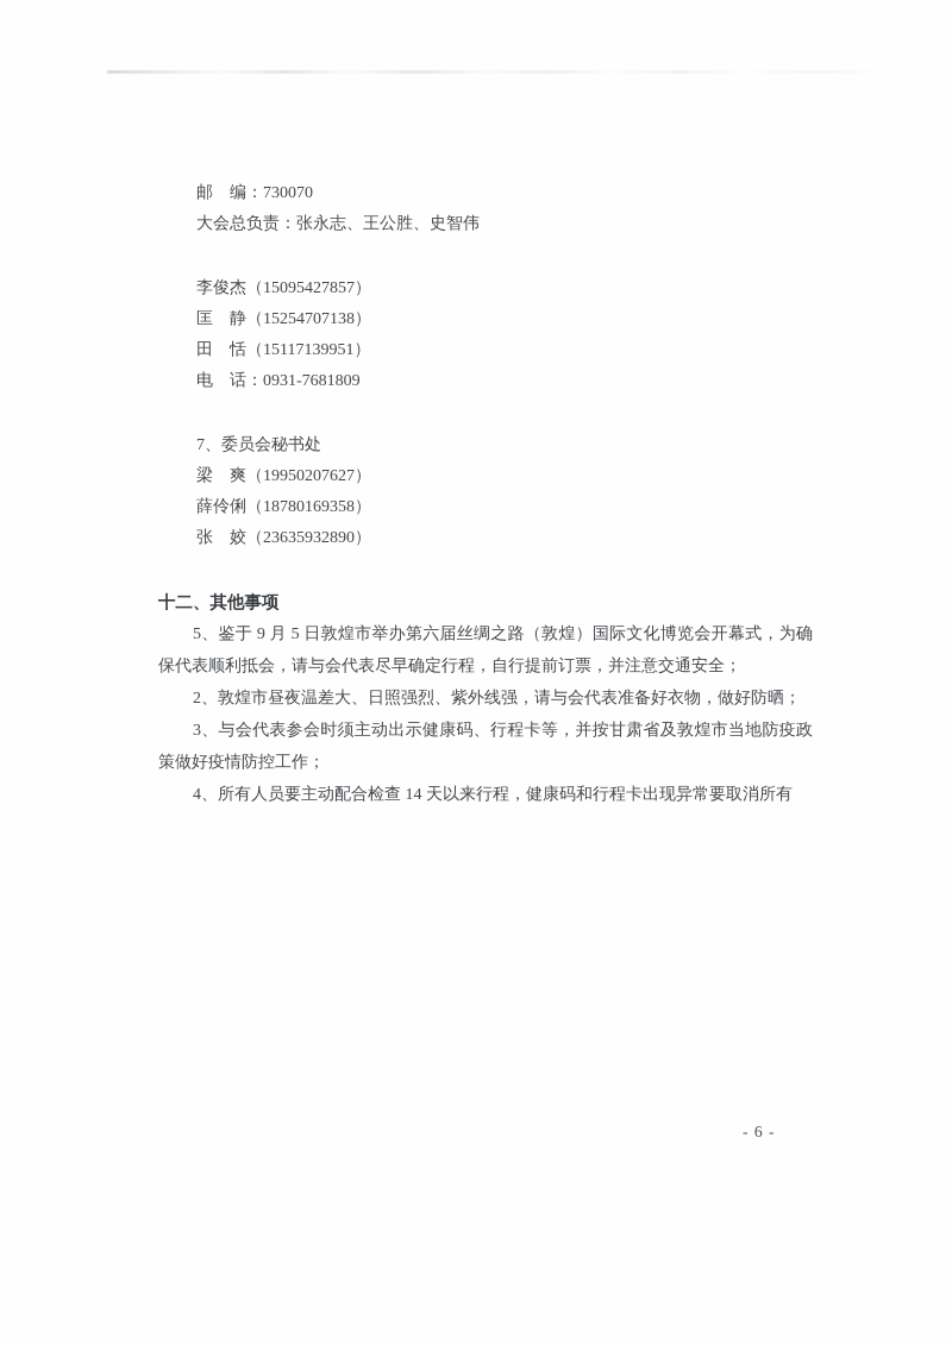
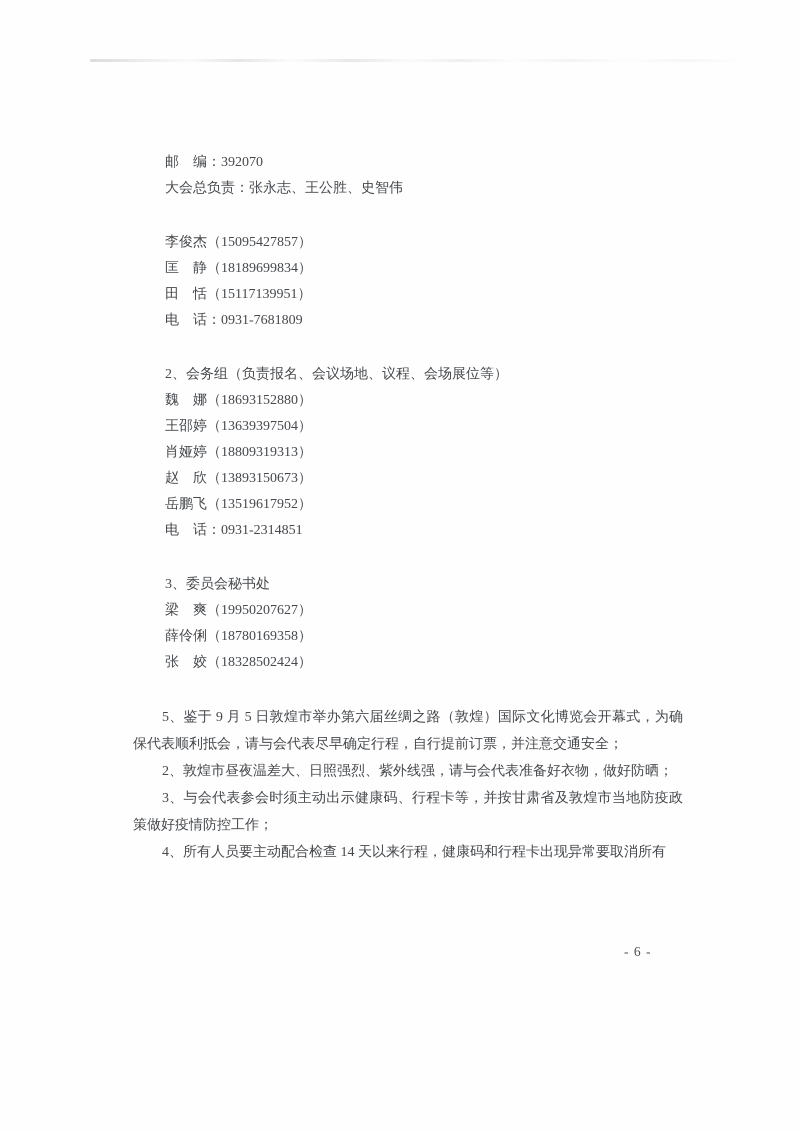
- 邮 编：730070
+ 邮 编：392070
  大会总负责：张永志、王公胜、史智伟
  李俊杰（15095427857）
- 匡 静（15254707138）
+ 匡 静（18189699834）
  田 恬（15117139951）
  电 话：0931-7681809
+ 2、会务组（负责报名、会议场地、议程、会场展位等）
+ 魏 娜（18693152880）
+ 王邵婷（13639397504）
+ 肖娅婷（18809319313）
+ 赵 欣（13893150673）
+ 岳鹏飞（13519617952）
+ 电 话：0931-2314851
- 7、委员会秘书处
+ 3、委员会秘书处
  梁 爽（19950207627）
  薛伶俐（18780169358）
- 张 姣（23635932890）
+ 张 姣（18328502424）
- 十二、其他事项
  5、鉴于 9 月 5 日敦煌市举办第六届丝绸之路（敦煌）国际文化博览会开幕式，为确保代表顺利抵会，请与会代表尽早确定行程，自行提前订票，并注意交通安全；
  2、敦煌市昼夜温差大、日照强烈、紫外线强，请与会代表准备好衣物，做好防晒；
  3、与会代表参会时须主动出示健康码、行程卡等，并按甘肃省及敦煌市当地防疫政策做好疫情防控工作；
  4、所有人员要主动配合检查 14 天以来行程，健康码和行程卡出现异常要取消所有
  - 6 -
